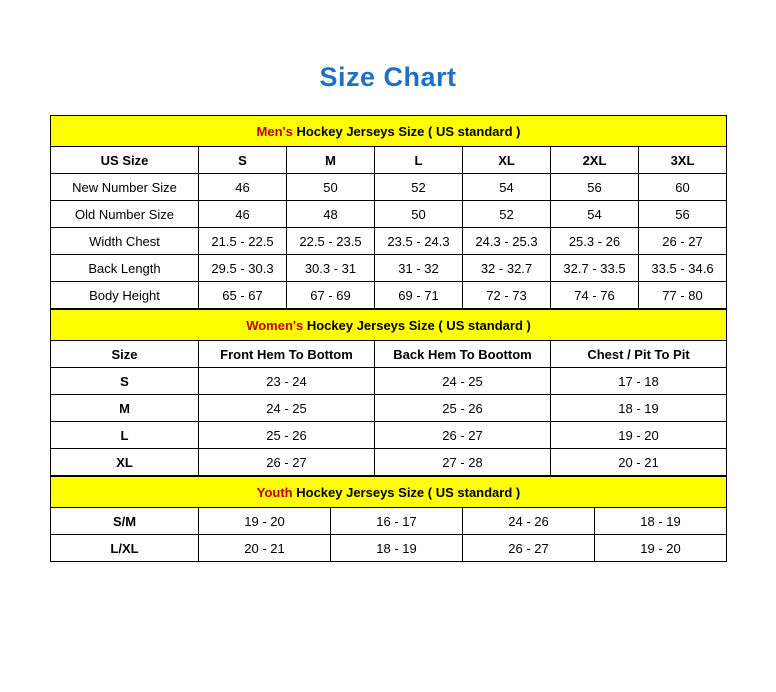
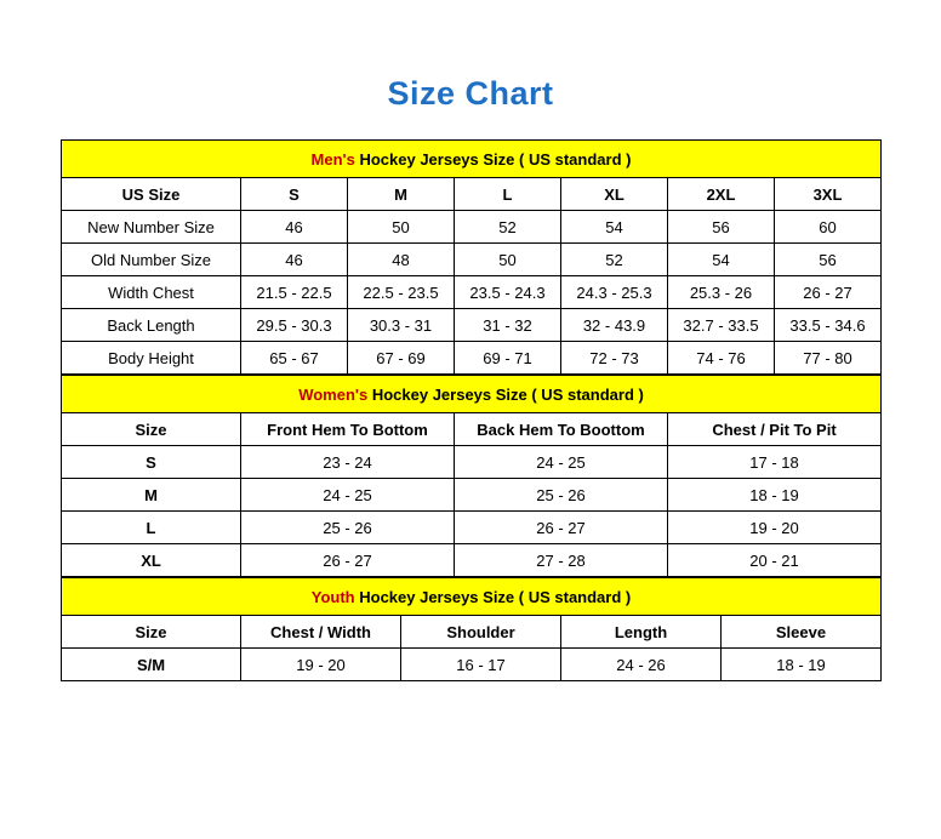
  Size Chart
  Men's Hockey Jerseys Size ( US standard )
  US Size	S	M	L	XL	2XL	3XL
  New Number Size	46	50	52	54	56	60
  Old Number Size	46	48	50	52	54	56
  Width Chest	21.5 - 22.5	22.5 - 23.5	23.5 - 24.3	24.3 - 25.3	25.3 - 26	26 - 27
- Back Length	29.5 - 30.3	30.3 - 31	31 - 32	32 - 32.7	32.7 - 33.5	33.5 - 34.6
+ Back Length	29.5 - 30.3	30.3 - 31	31 - 32	32 - 43.9	32.7 - 33.5	33.5 - 34.6
  Body Height	65 - 67	67 - 69	69 - 71	72 - 73	74 - 76	77 - 80
  Women's Hockey Jerseys Size ( US standard )
  Size	Front Hem To Bottom	Back Hem To Boottom	Chest / Pit To Pit
  S	23 - 24	24 - 25	17 - 18
  M	24 - 25	25 - 26	18 - 19
  L	25 - 26	26 - 27	19 - 20
  XL	26 - 27	27 - 28	20 - 21
  Youth Hockey Jerseys Size ( US standard )
+ Size	Chest / Width	Shoulder	Length	Sleeve
  S/M	19 - 20	16 - 17	24 - 26	18 - 19
- L/XL	20 - 21	18 - 19	26 - 27	19 - 20
